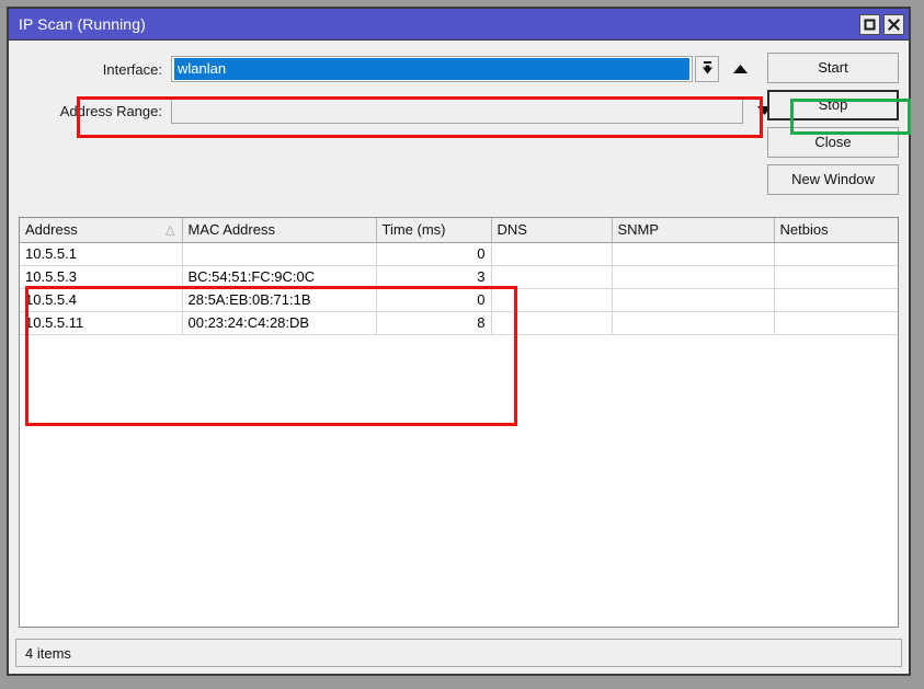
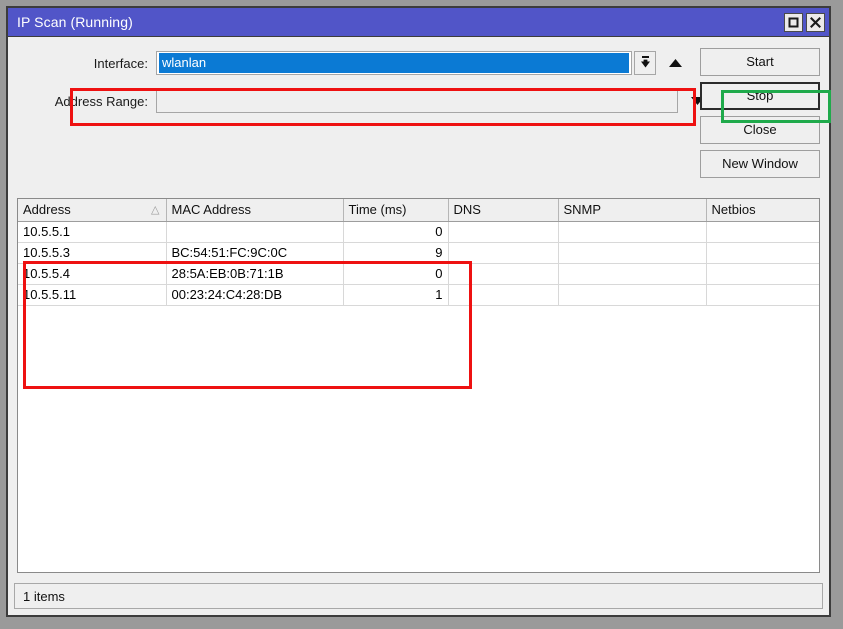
  IP Scan (Running)
  Interface:
  wlanlan
  Address Range:
  Start
  Stop
  Close
  New Window
  Address △	MAC Address	Time (ms)	DNS	SNMP	Netbios
  10.5.5.1		0
- 10.5.5.3	BC:54:51:FC:9C:0C	3
+ 10.5.5.3	BC:54:51:FC:9C:0C	9
  10.5.5.4	28:5A:EB:0B:71:1B	0
- 10.5.5.11	00:23:24:C4:28:DB	8
+ 10.5.5.11	00:23:24:C4:28:DB	1
- 4 items
+ 1 items
